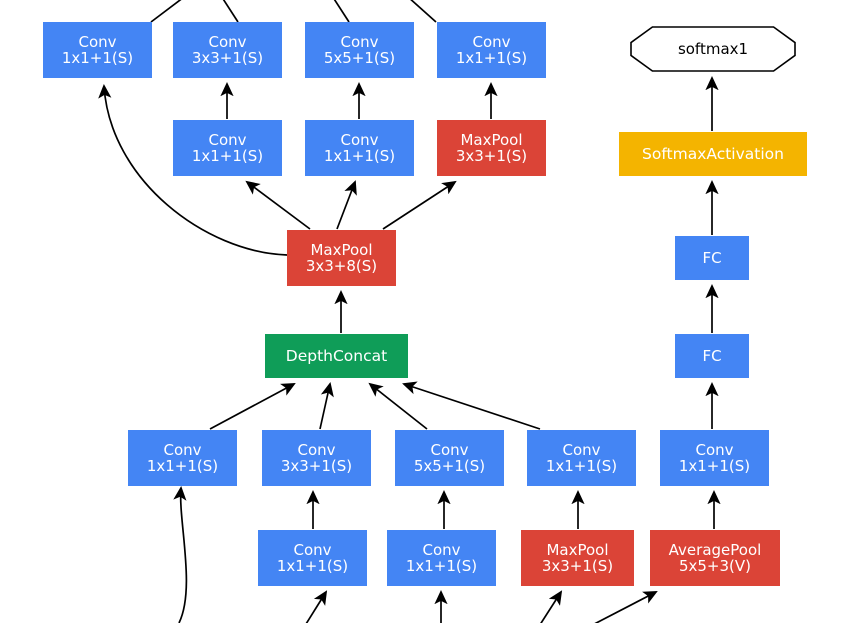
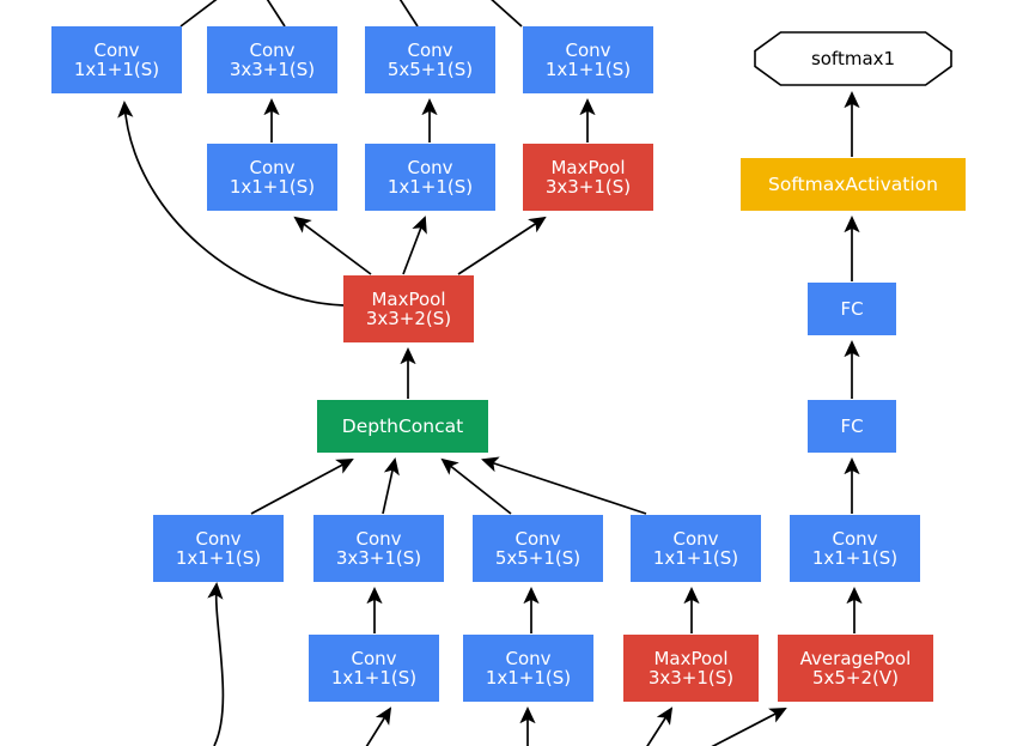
  Conv
  1x1+1(S)
  Conv
  3x3+1(S)
  Conv
  5x5+1(S)
  Conv
  1x1+1(S)
  Conv
  1x1+1(S)
  Conv
  1x1+1(S)
  MaxPool
  3x3+1(S)
  MaxPool
- 3x3+8(S)
+ 3x3+2(S)
  DepthConcat
  Conv
  1x1+1(S)
  Conv
  3x3+1(S)
  Conv
  5x5+1(S)
  Conv
  1x1+1(S)
  Conv
  1x1+1(S)
  Conv
  1x1+1(S)
  Conv
  1x1+1(S)
  MaxPool
  3x3+1(S)
  AveragePool
- 5x5+3(V)
+ 5x5+2(V)
  FC
  FC
  SoftmaxActivation
  softmax1
